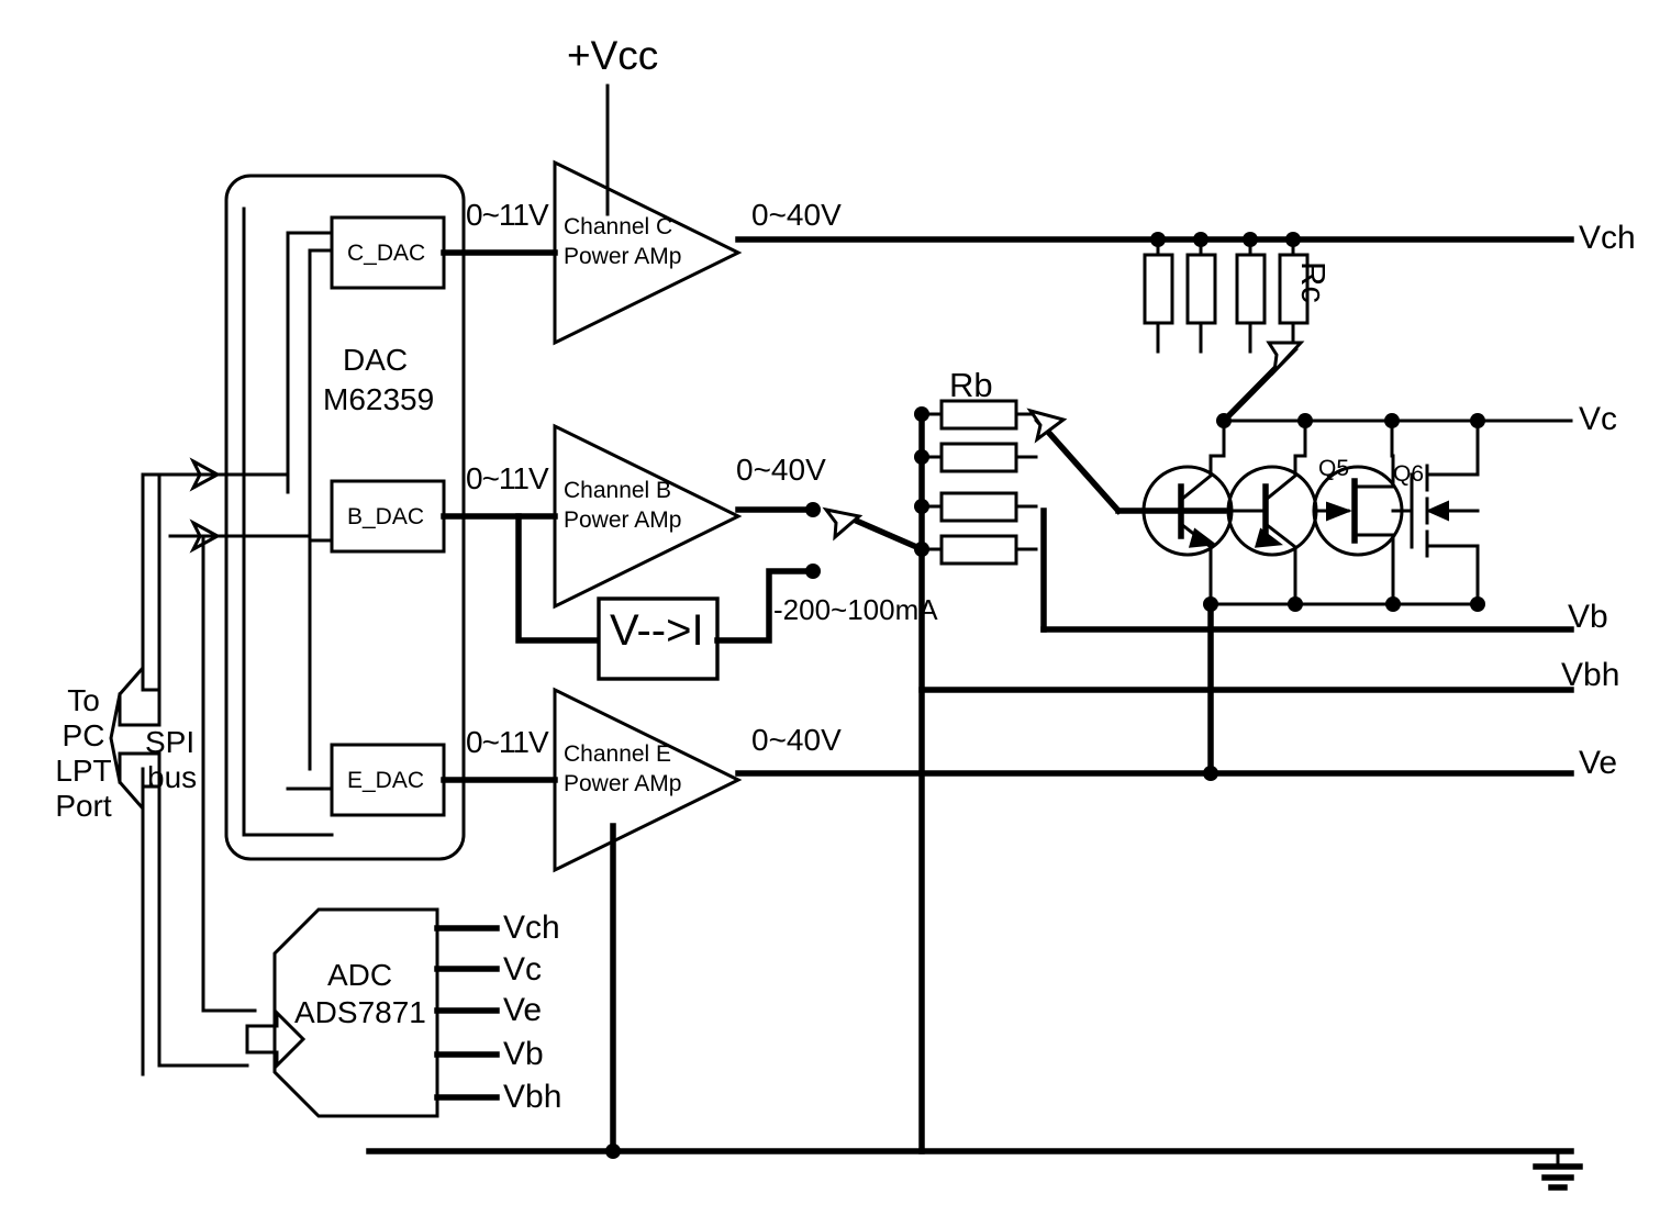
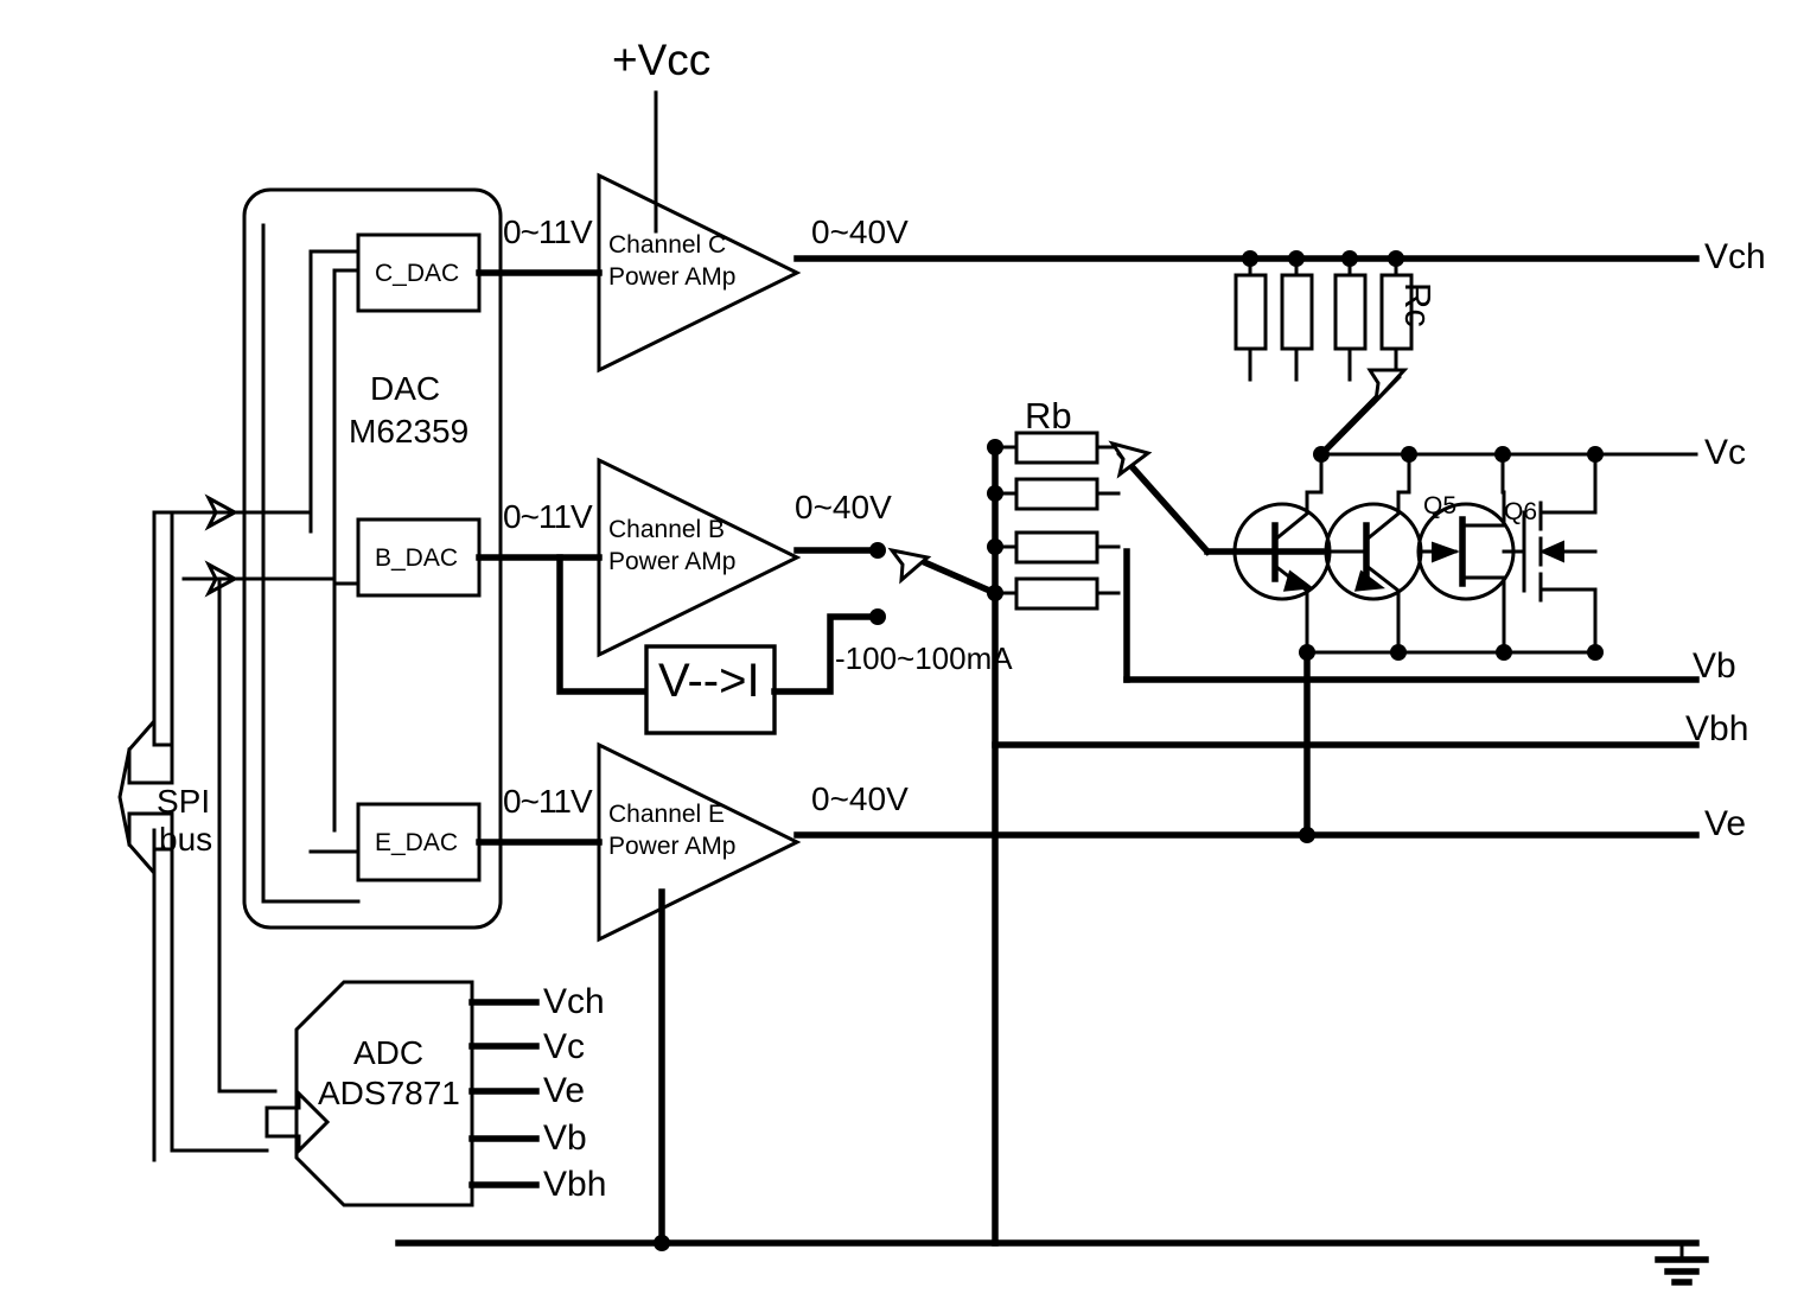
  +Vcc
- To
- PC
- LPT
- Port
  SPI
  bus
  C_DAC
  B_DAC
  E_DAC
  DAC
  M62359
  0~11V
  0~11V
  0~11V
  Channel C
  Power AMp
  Channel B
  Power AMp
  Channel E
  Power AMp
  0~40V
  0~40V
  0~40V
  V-->I
- -200~100mA
+ -100~100mA
  Rb
  Q5
  Q6
  Vch
  Vc
  Vb
  Vbh
  Ve
  ADC
  ADS7871
  Vch
  Vc
  Ve
  Vb
  Vbh
